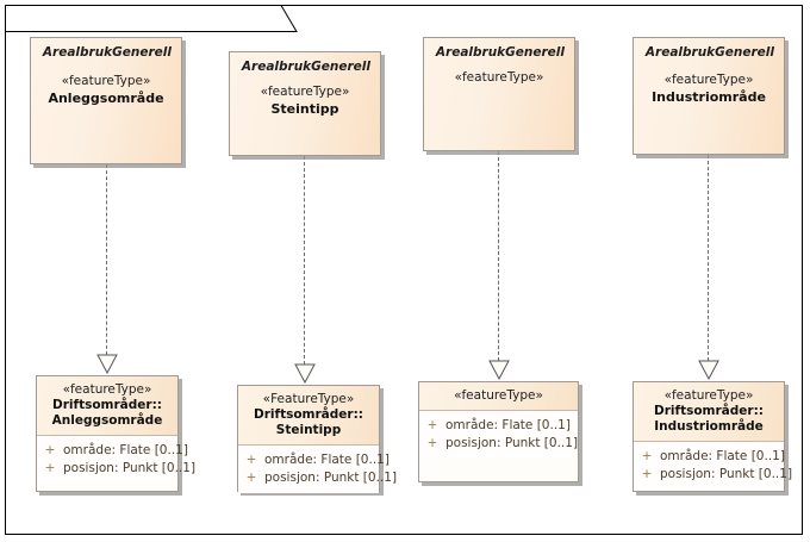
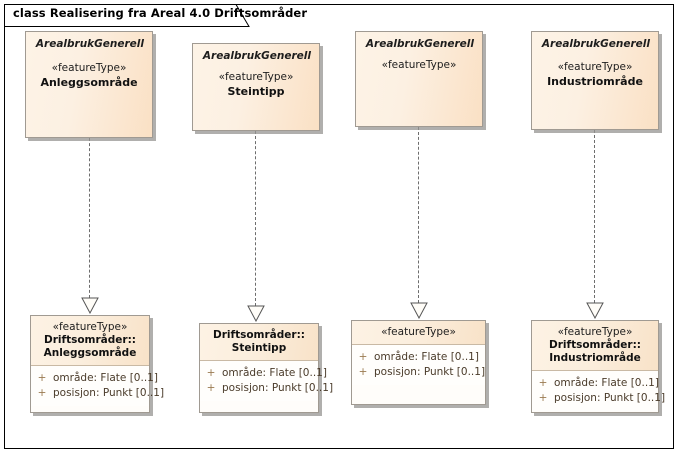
+ class Realisering fra Areal 4.0 Driftsområder
  ArealbrukGenerell
  «featureType»
  Anleggsområde
  ArealbrukGenerell
  «featureType»
  Steintipp
  ArealbrukGenerell
  «featureType»
  ArealbrukGenerell
  «featureType»
  Industriområde
  «featureType»
  Driftsområder::
  Anleggsområde
  +
  område: Flate [0..1]
  +
  posisjon: Punkt [0..1]
- «FeatureType»
  Driftsområder::
  Steintipp
  +
  område: Flate [0..1]
  +
  posisjon: Punkt [0..1]
  «featureType»
  +
  område: Flate [0..1]
  +
  posisjon: Punkt [0..1]
  «featureType»
  Driftsområder::
  Industriområde
  +
  område: Flate [0..1]
  +
  posisjon: Punkt [0..1]
